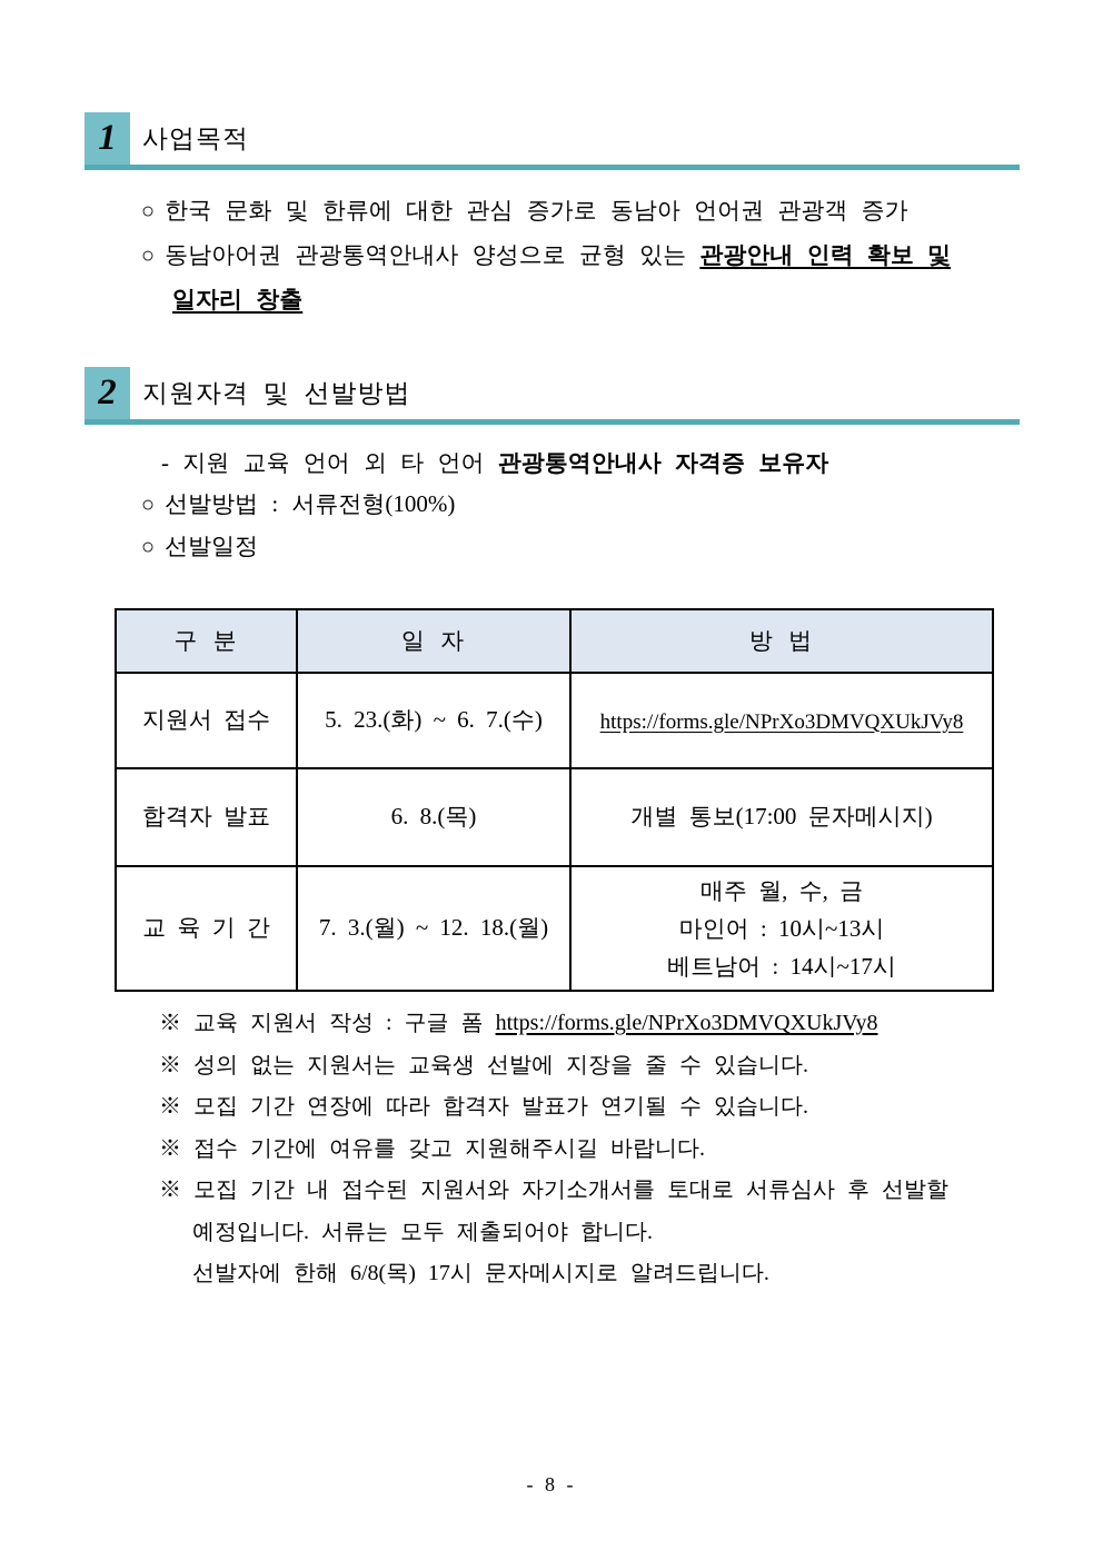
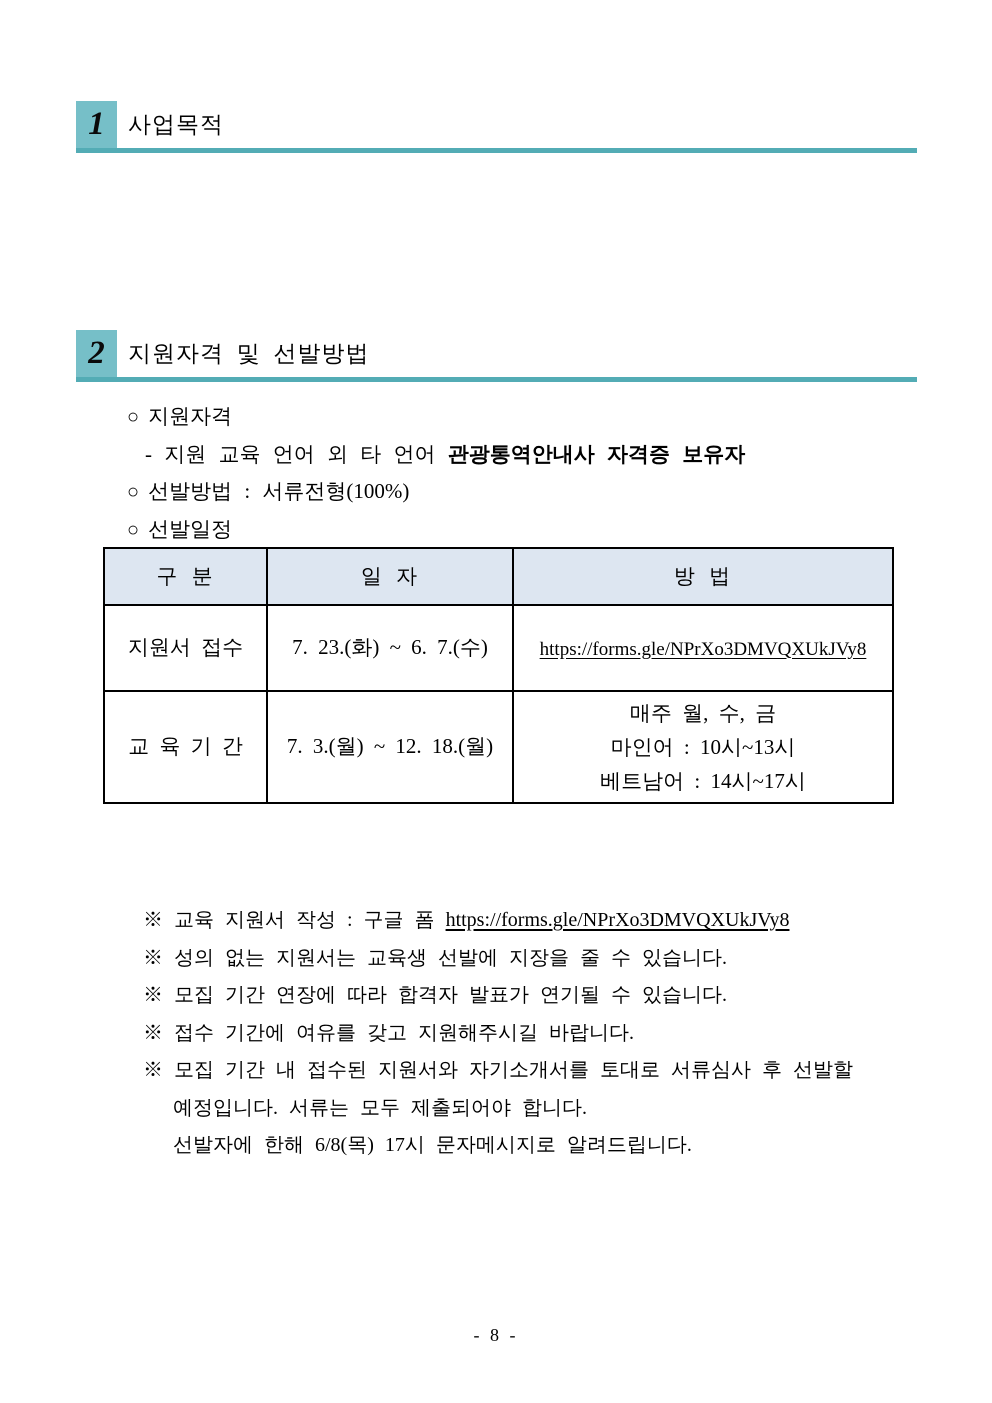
  1
  사업목적
- ○ 한국 문화 및 한류에 대한 관심 증가로 동남아 언어권 관광객 증가
- ○ 동남아어권 관광통역안내사 양성으로 균형 있는 관광안내 인력 확보 및
- 일자리 창출
  2
  지원자격 및 선발방법
+ ○ 지원자격
  - 지원 교육 언어 외 타 언어 관광통역안내사 자격증 보유자
  ○ 선발방법 : 서류전형(100%)
  ○ 선발일정
  구 분	일 자	방 법
- 지원서 접수	5. 23.(화) ~ 6. 7.(수)	https://forms.gle/NPrXo3DMVQXUkJVy8
+ 지원서 접수	7. 23.(화) ~ 6. 7.(수)	https://forms.gle/NPrXo3DMVQXUkJVy8
- 합격자 발표	6. 8.(목)	개별 통보(17:00 문자메시지)
  교 육 기 간	7. 3.(월) ~ 12. 18.(월)	매주 월, 수, 금 마인어 : 10시~13시 베트남어 : 14시~17시
  ※ 교육 지원서 작성 : 구글 폼 https://forms.gle/NPrXo3DMVQXUkJVy8
  ※ 성의 없는 지원서는 교육생 선발에 지장을 줄 수 있습니다.
  ※ 모집 기간 연장에 따라 합격자 발표가 연기될 수 있습니다.
  ※ 접수 기간에 여유를 갖고 지원해주시길 바랍니다.
  ※ 모집 기간 내 접수된 지원서와 자기소개서를 토대로 서류심사 후 선발할
  예정입니다. 서류는 모두 제출되어야 합니다.
  선발자에 한해 6/8(목) 17시 문자메시지로 알려드립니다.
  - 8 -
